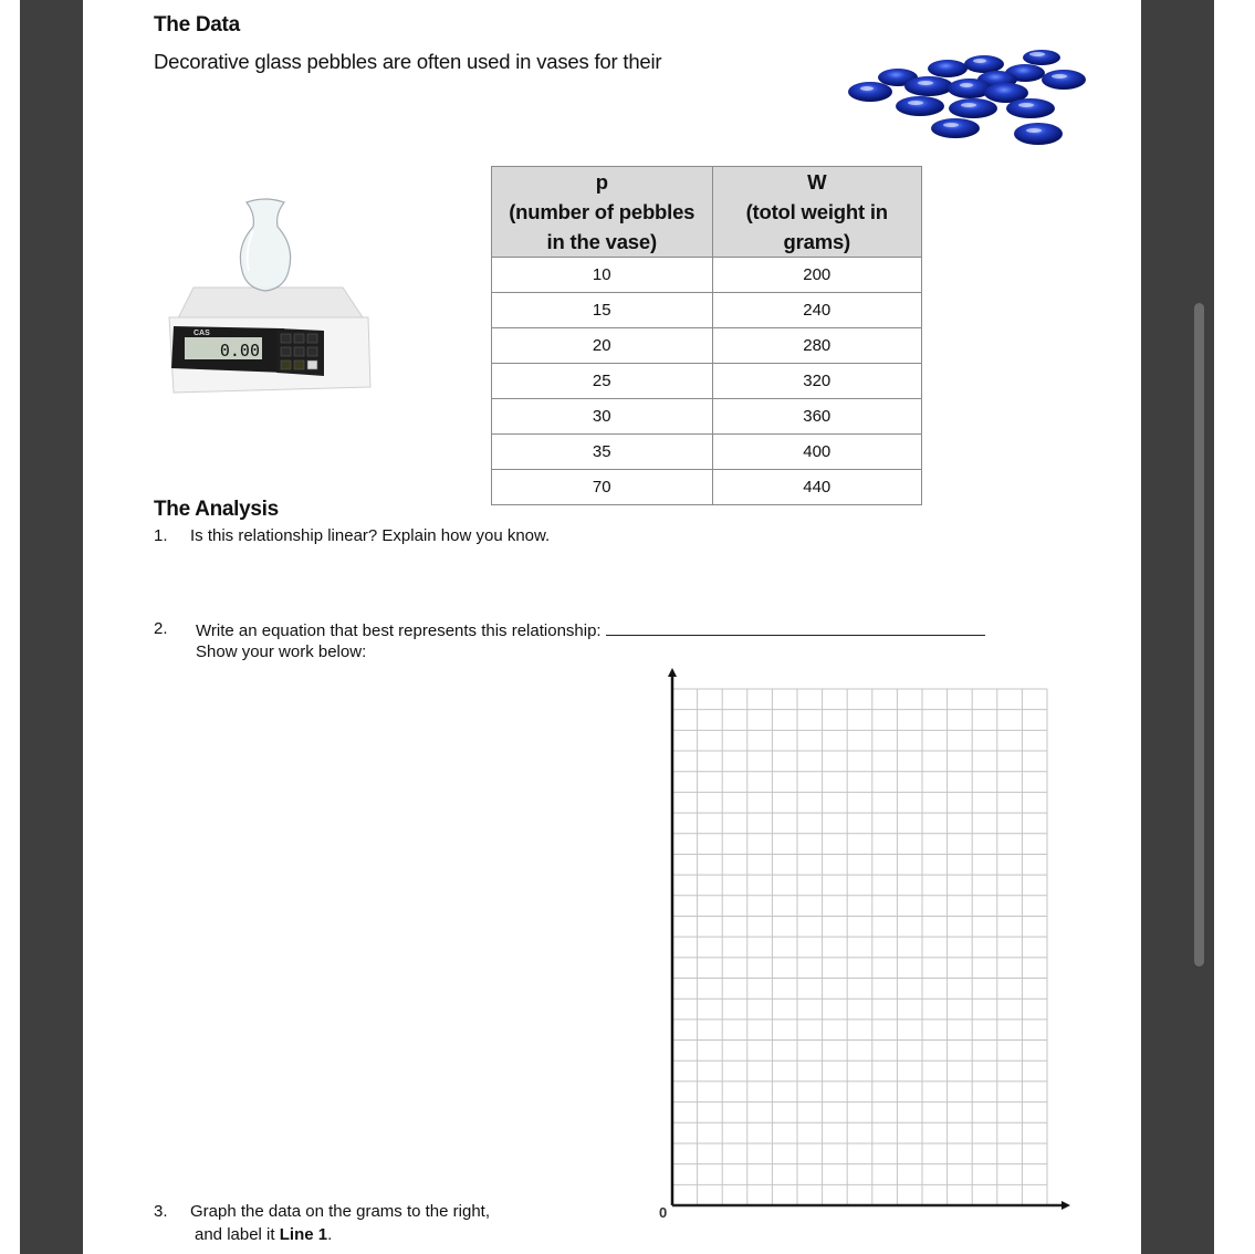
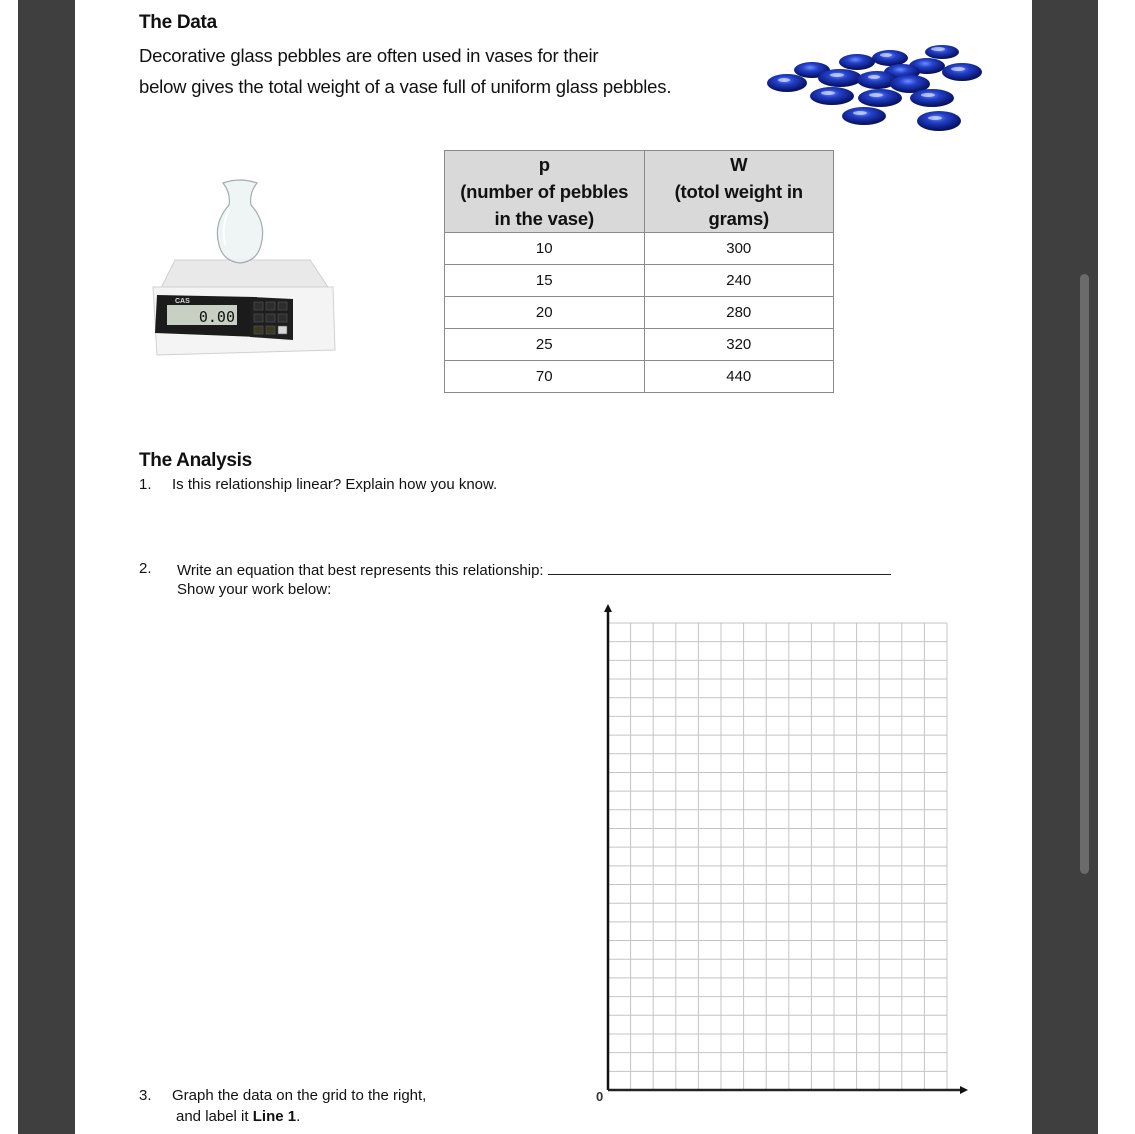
  The Data
  Decorative glass pebbles are often used in vases for their
+ below gives the total weight of a vase full of uniform glass pebbles.
  0.00
  p (number of pebbles in the vase)	W (totol weight in grams)
- 10	200
+ 10	300
  15	240
  20	280
  25	320
- 30	360
- 35	400
  70	440
  The Analysis
  1.
  Is this relationship linear? Explain how you know.
  2.
  Write an equation that best represents this relationship:
  Show your work below:
  3.
- Graph the data on the grams to the right,
+ Graph the data on the grid to the right,
  and label it Line 1.
  0
